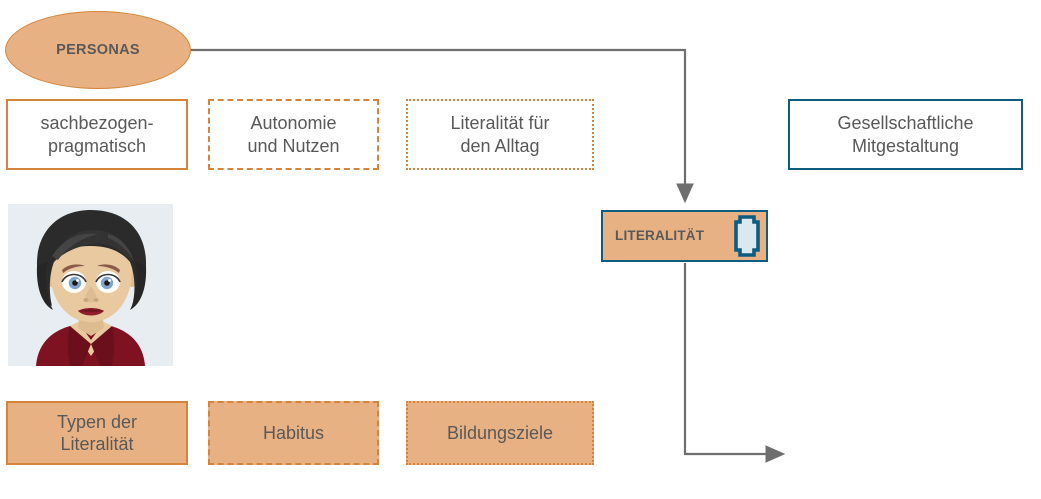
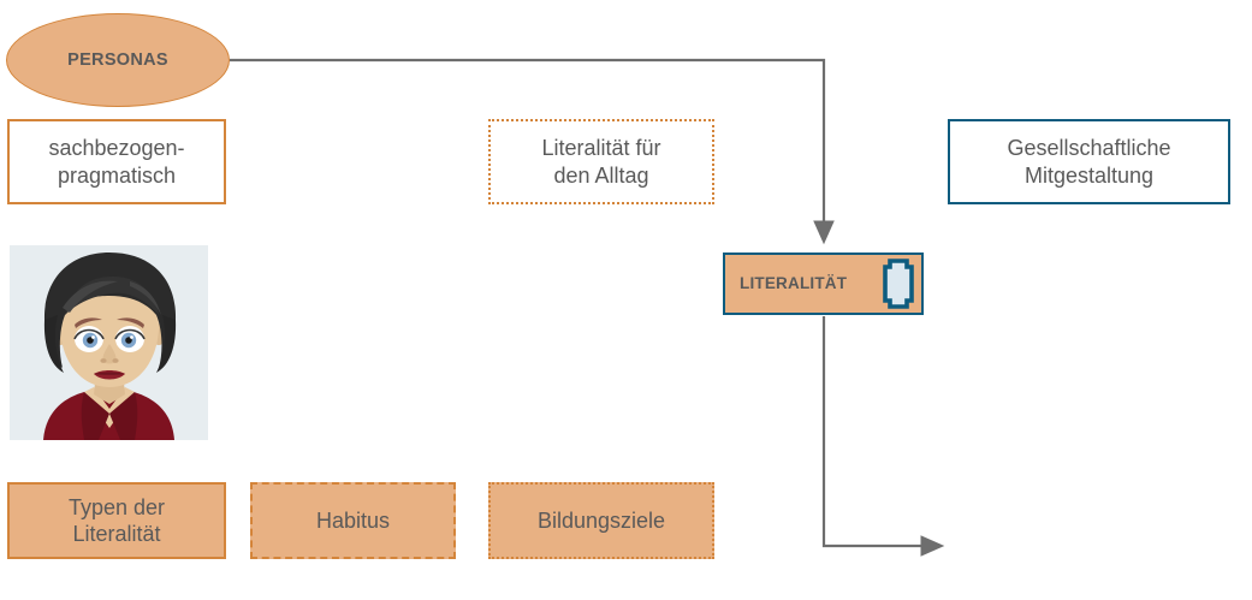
  PERSONAS
  sachbezogen-
  pragmatisch
- Autonomie
- und Nutzen
  Literalität für
  den Alltag
  Gesellschaftliche
  Mitgestaltung
  LITERALITÄT
  Typen der
  Literalität
  Habitus
  Bildungsziele
